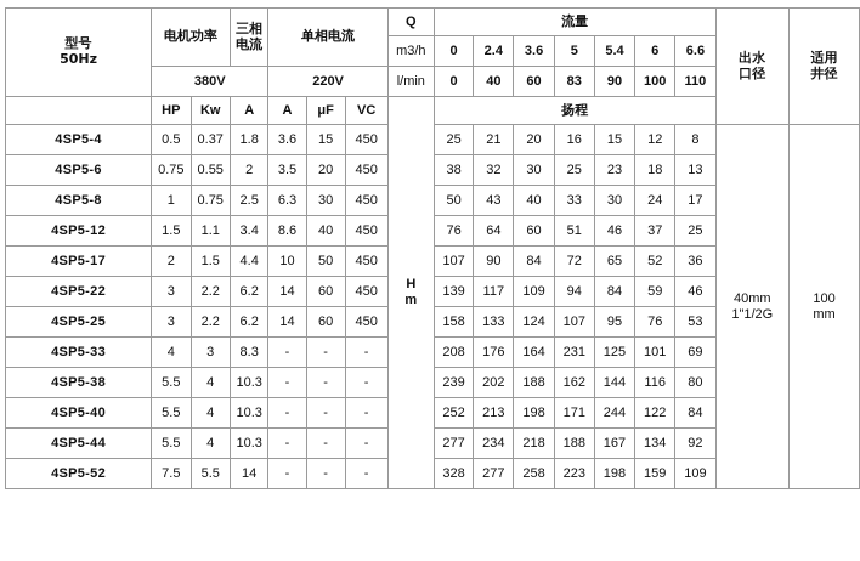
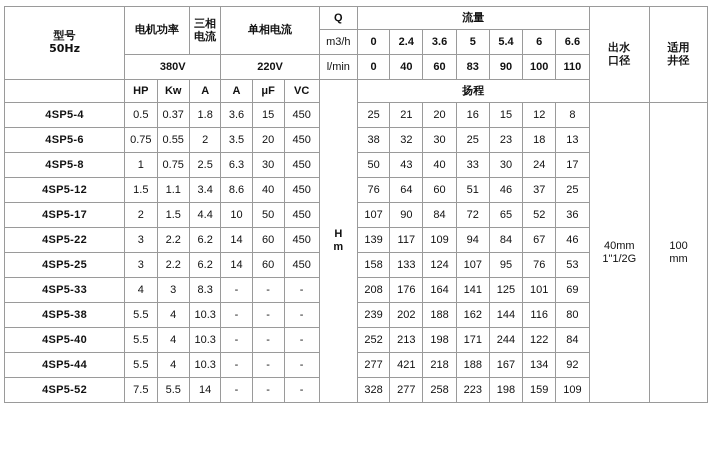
  型号 50Hz	电机功率	三相 电流	单相电流	Q	流量	出水 口径	适用 井径
  m3/h	0	2.4	3.6	5	5.4	6	6.6
  380V	220V	l/min	0	40	60	83	90	100	110
  	HP	Kw	A	A	μF	VC	H m	扬程
  4SP5-4	0.5	0.37	1.8	3.6	15	450	25	21	20	16	15	12	8	40mm 1"1/2G	100 mm
  4SP5-6	0.75	0.55	2	3.5	20	450	38	32	30	25	23	18	13
  4SP5-8	1	0.75	2.5	6.3	30	450	50	43	40	33	30	24	17
  4SP5-12	1.5	1.1	3.4	8.6	40	450	76	64	60	51	46	37	25
  4SP5-17	2	1.5	4.4	10	50	450	107	90	84	72	65	52	36
- 4SP5-22	3	2.2	6.2	14	60	450	139	117	109	94	84	59	46
+ 4SP5-22	3	2.2	6.2	14	60	450	139	117	109	94	84	67	46
  4SP5-25	3	2.2	6.2	14	60	450	158	133	124	107	95	76	53
- 4SP5-33	4	3	8.3	-	-	-	208	176	164	231	125	101	69
+ 4SP5-33	4	3	8.3	-	-	-	208	176	164	141	125	101	69
  4SP5-38	5.5	4	10.3	-	-	-	239	202	188	162	144	116	80
  4SP5-40	5.5	4	10.3	-	-	-	252	213	198	171	244	122	84
- 4SP5-44	5.5	4	10.3	-	-	-	277	234	218	188	167	134	92
+ 4SP5-44	5.5	4	10.3	-	-	-	277	421	218	188	167	134	92
  4SP5-52	7.5	5.5	14	-	-	-	328	277	258	223	198	159	109
